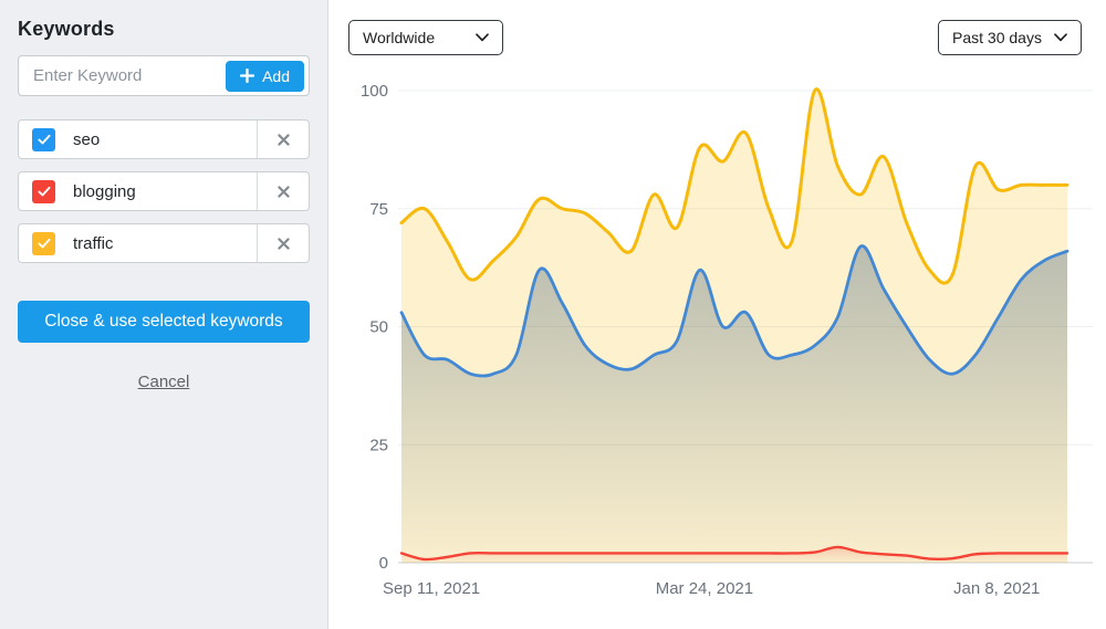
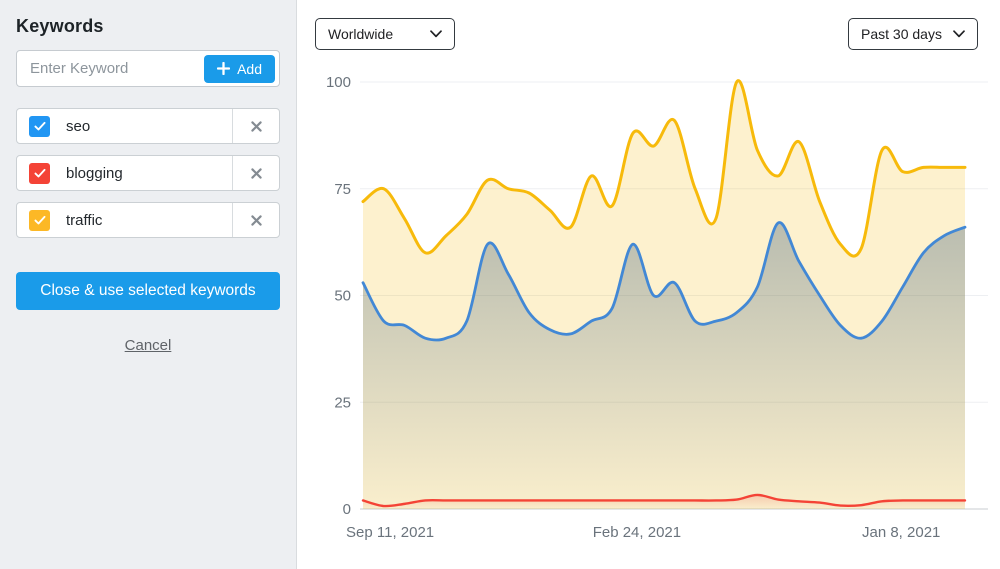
  Keywords
  Enter Keyword
  Add
  seo
  blogging
  traffic
  Close & use selected keywords
  Cancel
  0
  25
  50
  75
  100
  Sep 11, 2021
- Mar 24, 2021
+ Feb 24, 2021
  Jan 8, 2021
  Worldwide
  Past 30 days
